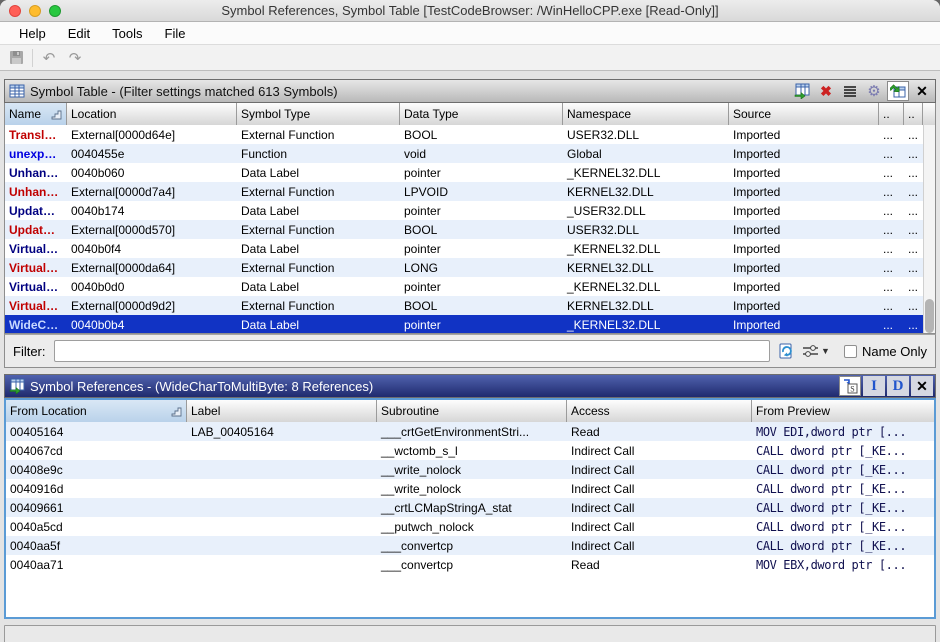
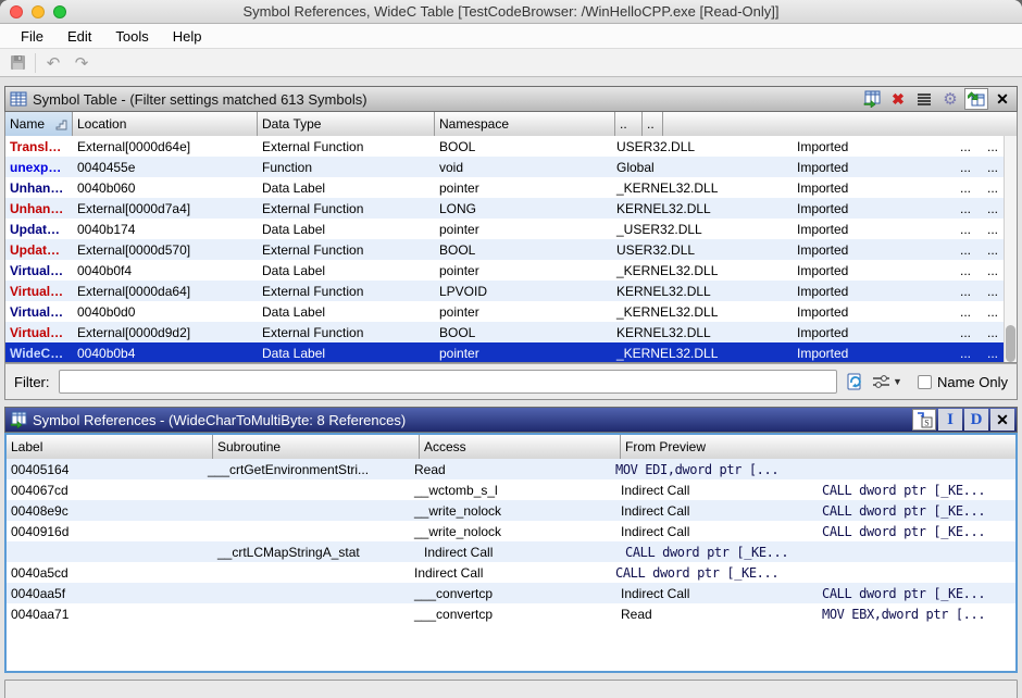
- Symbol References, Symbol Table [TestCodeBrowser: /WinHelloCPP.exe [Read-Only]]
+ Symbol References, WideC Table [TestCodeBrowser: /WinHelloCPP.exe [Read-Only]]
- Help
+ File
  Edit
  Tools
- File
+ Help
  ↶
  ↷
  Symbol Table - (Filter settings matched 613 Symbols)
  ✖
  ⚙
  ✕
  Name
  Location
- Symbol Type
  Data Type
  Namespace
- Source
  ..
  ..
  Transl…
  External[0000d64e]
  External Function
  BOOL
  USER32.DLL
  Imported
  ...
  ...
  unexp…
  0040455e
  Function
  void
  Global
  Imported
  ...
  ...
  Unhan…
  0040b060
  Data Label
  pointer
  _KERNEL32.DLL
  Imported
  ...
  ...
  Unhan…
  External[0000d7a4]
  External Function
- LPVOID
+ LONG
  KERNEL32.DLL
  Imported
  ...
  ...
  Updat…
  0040b174
  Data Label
  pointer
  _USER32.DLL
  Imported
  ...
  ...
  Updat…
  External[0000d570]
  External Function
  BOOL
  USER32.DLL
  Imported
  ...
  ...
  Virtual…
  0040b0f4
  Data Label
  pointer
  _KERNEL32.DLL
  Imported
  ...
  ...
  Virtual…
  External[0000da64]
  External Function
- LONG
+ LPVOID
  KERNEL32.DLL
  Imported
  ...
  ...
  Virtual…
  0040b0d0
  Data Label
  pointer
  _KERNEL32.DLL
  Imported
  ...
  ...
  Virtual…
  External[0000d9d2]
  External Function
  BOOL
  KERNEL32.DLL
  Imported
  ...
  ...
  WideC…
  0040b0b4
  Data Label
  pointer
  _KERNEL32.DLL
  Imported
  ...
  ...
  Filter:
  ▼
  Name Only
  Symbol References - (WideCharToMultiByte: 8 References)
  S
  I
  D
  ✕
- From Location
  Label
  Subroutine
  Access
  From Preview
  00405164
- LAB_00405164
  ___crtGetEnvironmentStri...
  Read
  MOV EDI,dword ptr [...
  004067cd
  __wctomb_s_l
  Indirect Call
  CALL dword ptr [_KE...
  00408e9c
  __write_nolock
  Indirect Call
  CALL dword ptr [_KE...
  0040916d
  __write_nolock
  Indirect Call
  CALL dword ptr [_KE...
- 00409661
  __crtLCMapStringA_stat
  Indirect Call
  CALL dword ptr [_KE...
  0040a5cd
- __putwch_nolock
  Indirect Call
  CALL dword ptr [_KE...
  0040aa5f
  ___convertcp
  Indirect Call
  CALL dword ptr [_KE...
  0040aa71
  ___convertcp
  Read
  MOV EBX,dword ptr [...
